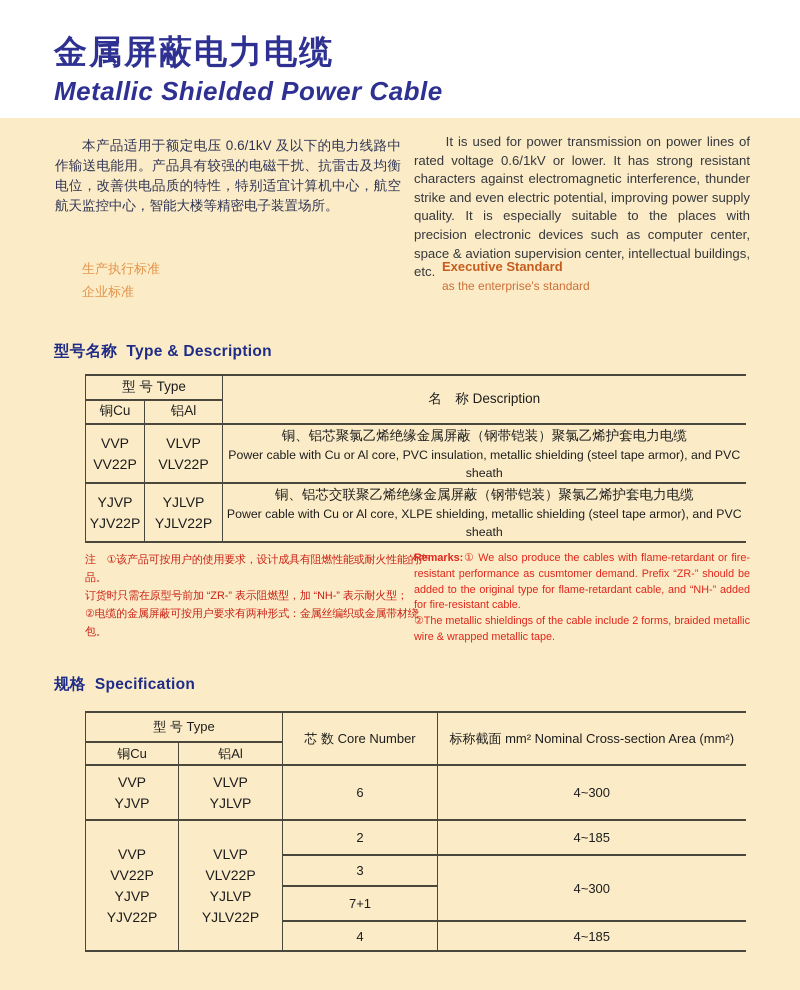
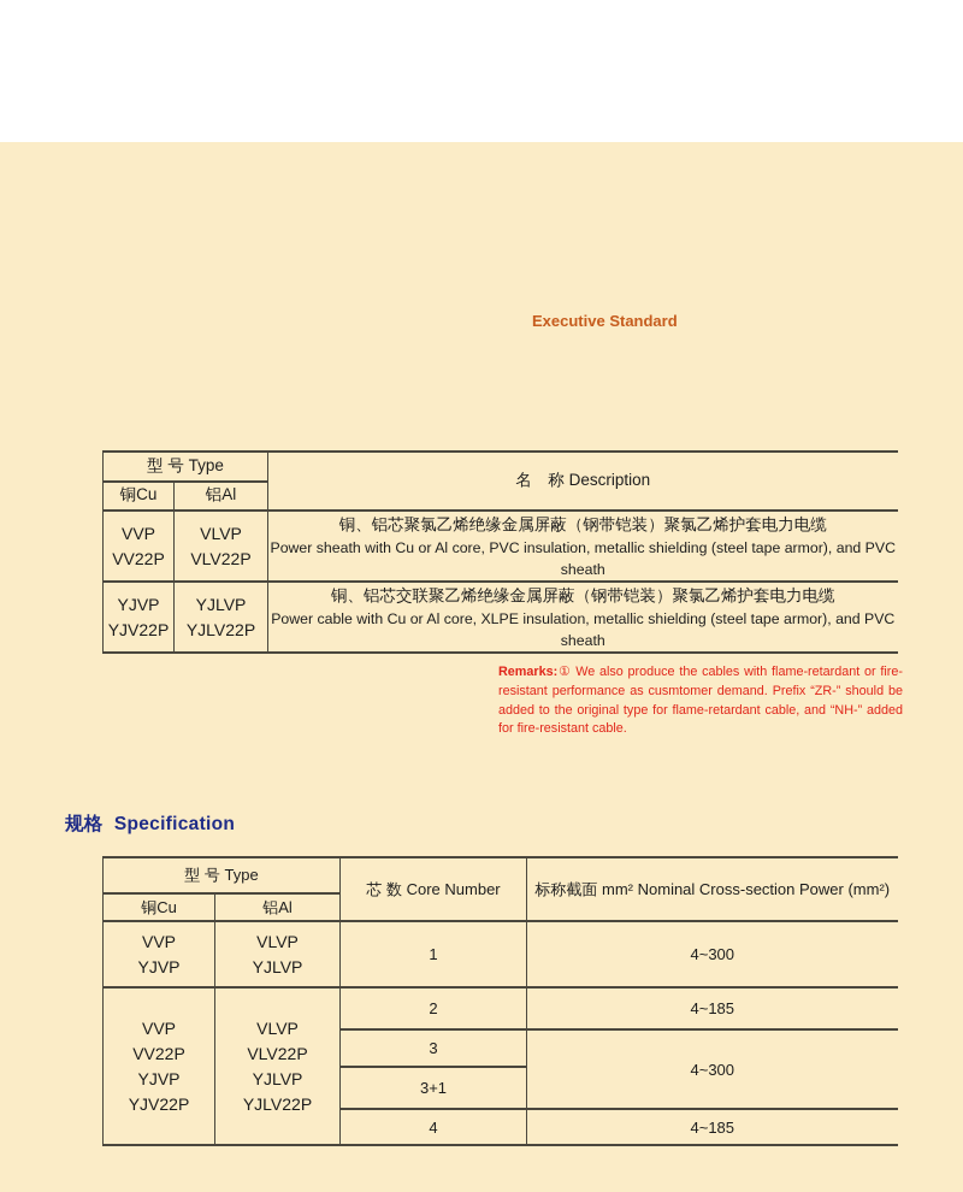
- 金属屏蔽电力电缆
- Metallic Shielded Power Cable
- 本产品适用于额定电压 0.6/1kV 及以下的电力线路中作输送电能用。产品具有较强的电磁干扰、抗雷击及均衡电位，改善供电品质的特性，特别适宜计算机中心，航空航天监控中心，智能大楼等精密电子装置场所。
- It is used for power transmission on power lines of rated voltage 0.6/1kV or lower. It has strong resistant characters against electromagnetic interference, thunder strike and even electric potential, improving power supply quality. It is especially suitable to the places with precision electronic devices such as computer center, space & aviation supervision center, intellectual buildings, etc.
- 生产执行标准
- 企业标准
  Executive Standard
- as the enterprise's standard
- 型号名称 Type & Description
  型 号 Type	名 称 Description
  铜Cu	铝Al
- VVP VV22P	VLVP VLV22P	铜、铝芯聚氯乙烯绝缘金属屏蔽（钢带铠装）聚氯乙烯护套电力电缆 Power cable with Cu or Al core, PVC insulation, metallic shielding (steel tape armor), and PVC sheath
+ VVP VV22P	VLVP VLV22P	铜、铝芯聚氯乙烯绝缘金属屏蔽（钢带铠装）聚氯乙烯护套电力电缆 Power sheath with Cu or Al core, PVC insulation, metallic shielding (steel tape armor), and PVC sheath
- YJVP YJV22P	YJLVP YJLV22P	铜、铝芯交联聚乙烯绝缘金属屏蔽（钢带铠装）聚氯乙烯护套电力电缆 Power cable with Cu or Al core, XLPE shielding, metallic shielding (steel tape armor), and PVC sheath
+ YJVP YJV22P	YJLVP YJLV22P	铜、铝芯交联聚乙烯绝缘金属屏蔽（钢带铠装）聚氯乙烯护套电力电缆 Power cable with Cu or Al core, XLPE insulation, metallic shielding (steel tape armor), and PVC sheath
- 注 ①该产品可按用户的使用要求，设计成具有阻燃性能或耐火性能的产品。
- 订货时只需在原型号前加 “ZR-” 表示阻燃型，加 “NH-” 表示耐火型；
- ②电缆的金属屏蔽可按用户要求有两种形式：金属丝编织或金属带材绕包。
  Remarks:① We also produce the cables with flame-retardant or fire-resistant performance as cusmtomer demand. Prefix “ZR-” should be added to the original type for flame-retardant cable, and “NH-” added for fire-resistant cable.
- ②The metallic shieldings of the cable include 2 forms, braided metallic wire & wrapped metallic tape.
  规格 Specification
- 型 号 Type	芯 数 Core Number	标称截面 mm² Nominal Cross-section Area (mm²)
+ 型 号 Type	芯 数 Core Number	标称截面 mm² Nominal Cross-section Power (mm²)
  铜Cu	铝Al
- VVP YJVP	VLVP YJLVP	6	4~300
+ VVP YJVP	VLVP YJLVP	1	4~300
  VVP VV22P YJVP YJV22P	VLVP VLV22P YJLVP YJLV22P	2	4~185
  3	4~300
- 7+1
+ 3+1
  4	4~185
